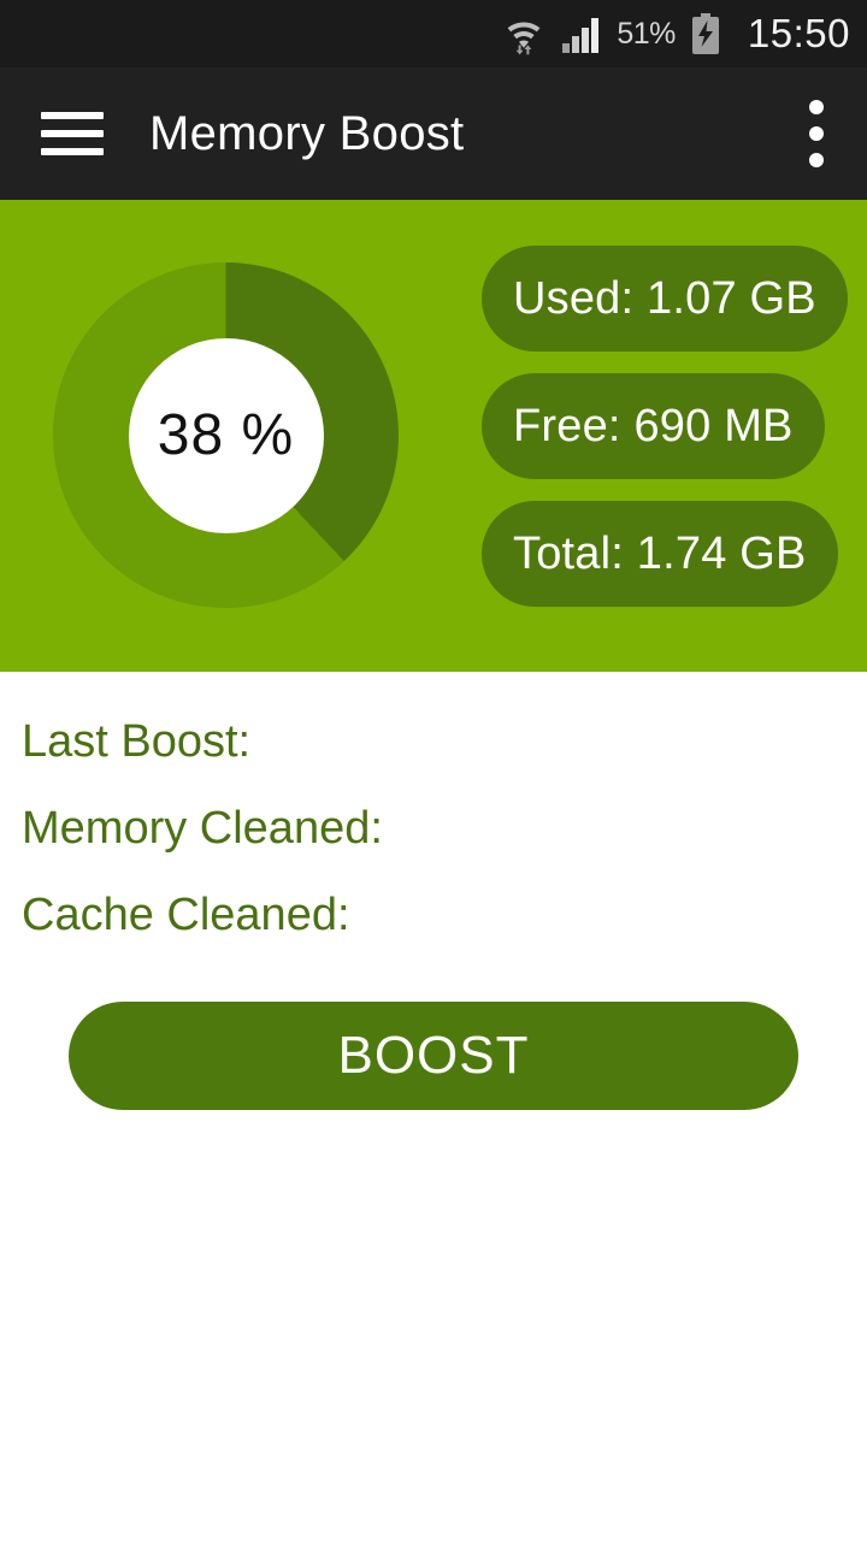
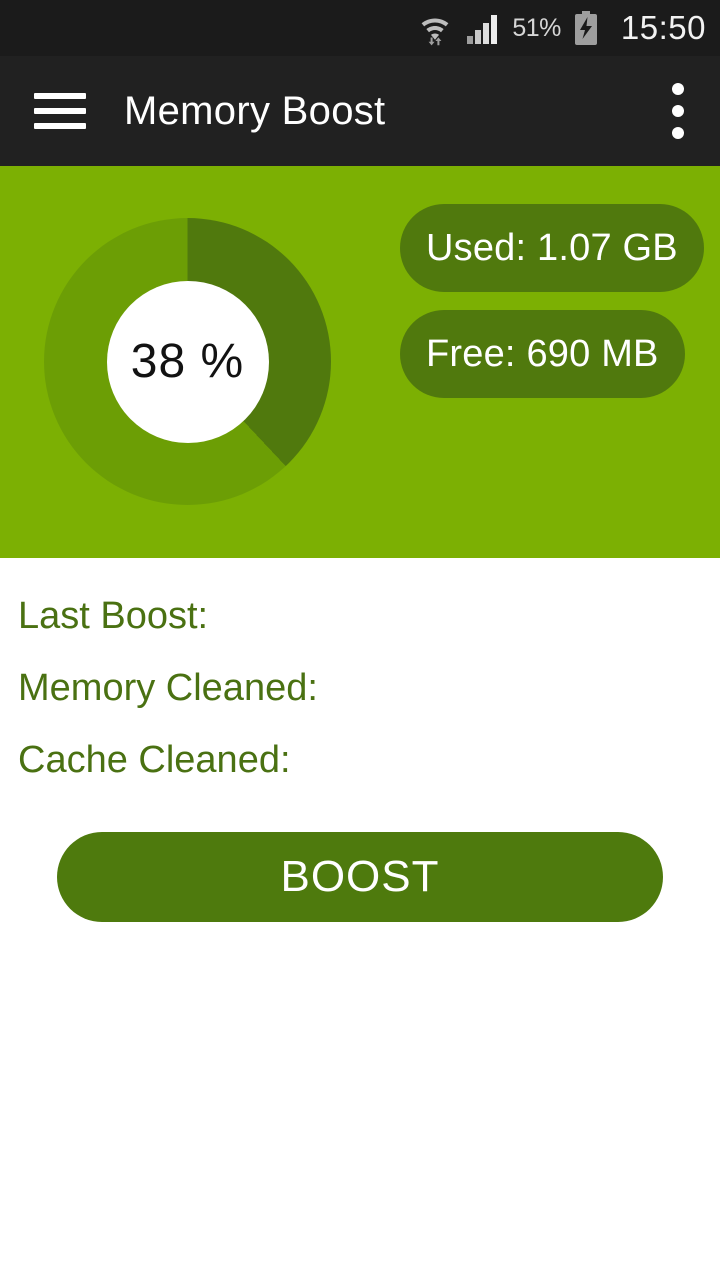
  51%
  15:50
  Memory Boost
  38 %
  Used: 1.07 GB
  Free: 690 MB
- Total: 1.74 GB
  Last Boost:
  Memory Cleaned:
  Cache Cleaned:
  BOOST
